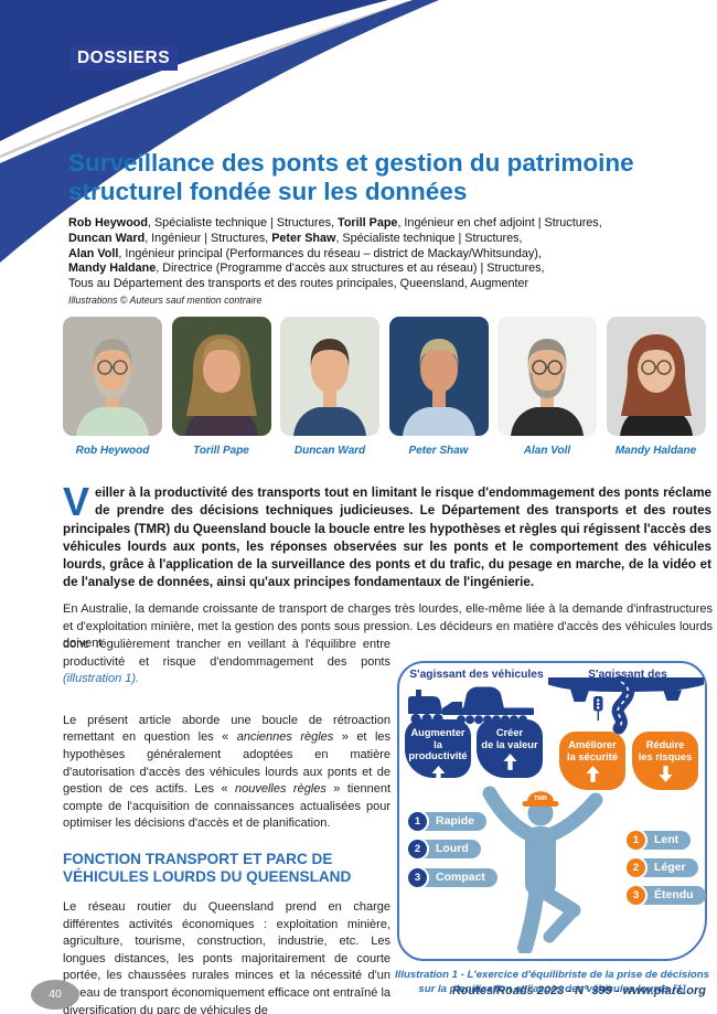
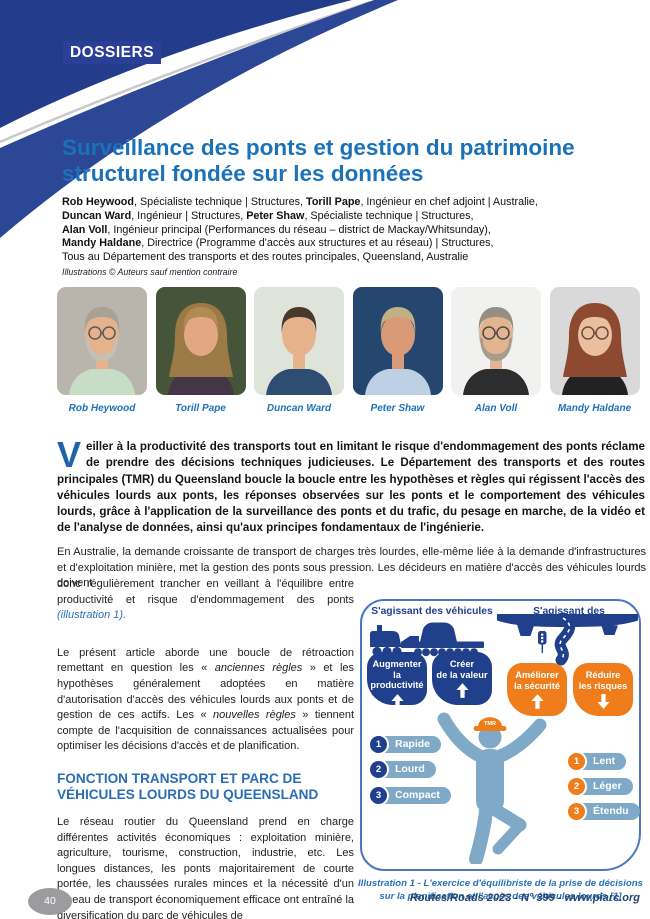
  DOSSIERS
  Surveillance des ponts et gestion du patrimoine
  structurel fondée sur les données
- Rob Heywood, Spécialiste technique | Structures, Torill Pape, Ingénieur en chef adjoint | Structures,
+ Rob Heywood, Spécialiste technique | Structures, Torill Pape, Ingénieur en chef adjoint | Australie,
  Duncan Ward, Ingénieur | Structures, Peter Shaw, Spécialiste technique | Structures,
  Alan Voll, Ingénieur principal (Performances du réseau – district de Mackay/Whitsunday),
  Mandy Haldane, Directrice (Programme d'accès aux structures et au réseau) | Structures,
- Tous au Département des transports et des routes principales, Queensland, Augmenter
+ Tous au Département des transports et des routes principales, Queensland, Australie
  Illustrations © Auteurs sauf mention contraire
  Rob Heywood
  Torill Pape
  Duncan Ward
  Peter Shaw
  Alan Voll
  Mandy Haldane
  V
  eiller à la productivité des transports tout en limitant le risque d'endommagement des ponts réclame de prendre des décisions techniques judicieuses. Le Département des transports et des routes principales (TMR) du Queensland boucle la boucle entre les hypothèses et règles qui régissent l'accès des véhicules lourds aux ponts, les réponses observées sur les ponts et le comportement des véhicules lourds, grâce à l'application de la surveillance des ponts et du trafic, du pesage en marche, de la vidéo et de l'analyse de données, ainsi qu'aux principes fondamentaux de l'ingénierie.
  En Australie, la demande croissante de transport de charges très lourdes, elle-même liée à la demande d'infrastructures et d'exploitation minière, met la gestion des ponts sous pression. Les décideurs en matière d'accès des véhicules lourds doivent
  donc régulièrement trancher en veillant à l'équilibre entre productivité et risque d'endommagement des ponts (illustration 1).
  Le présent article aborde une boucle de rétroaction remettant en question les « anciennes règles » et les hypothèses généralement adoptées en matière d'autorisation d'accès des véhicules lourds aux ponts et de gestion de ces actifs. Les « nouvelles règles » tiennent compte de l'acquisition de connaissances actualisées pour optimiser les décisions d'accès et de planification.
  FONCTION TRANSPORT ET PARC DE VÉHICULES LOURDS DU QUEENSLAND
  Le réseau routier du Queensland prend en charge différentes activités économiques : exploitation minière, agriculture, tourisme, construction, industrie, etc. Les longues distances, les ponts majoritairement de courte portée, les chaussées rurales minces et la nécessité d'un eau de transport économiquement efficace ont entraîné la diversification du parc de véhicules de
  S'agissant des véhicules
  Augmenter
  la productivité
  Créer
  de la valeur
  Améliorer
  la sécurité
  Réduire
  les risques
  Rapide
  1
  Lourd
  2
  Compact
  3
  Lent
  1
  Léger
  2
  Étendu
  3
  Illustration 1 - L'exercice d'équilibriste de la prise de décisions
  sur la planification et l'accès des véhicules lourds [1]
  40
  Routes/Roads 2023 - N° 399 - www.piarc.org
